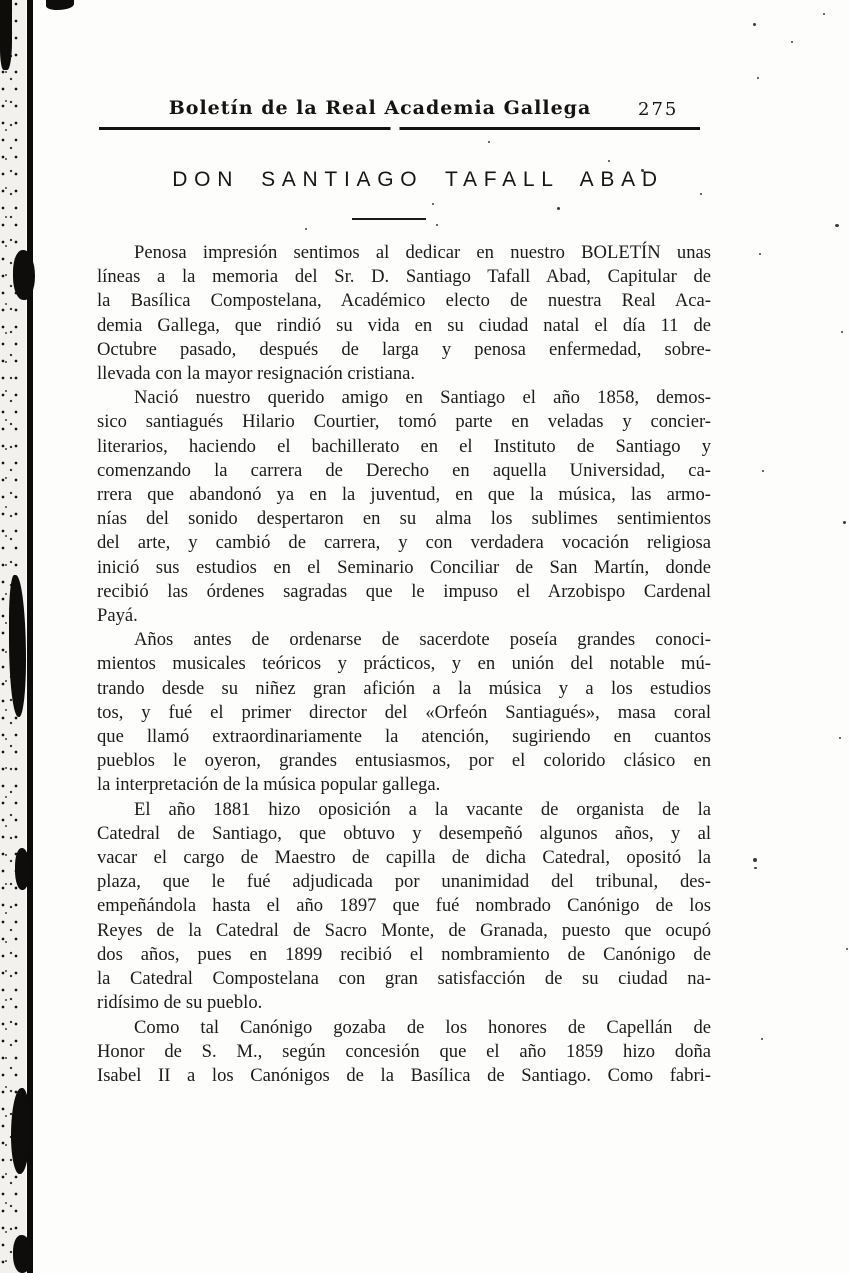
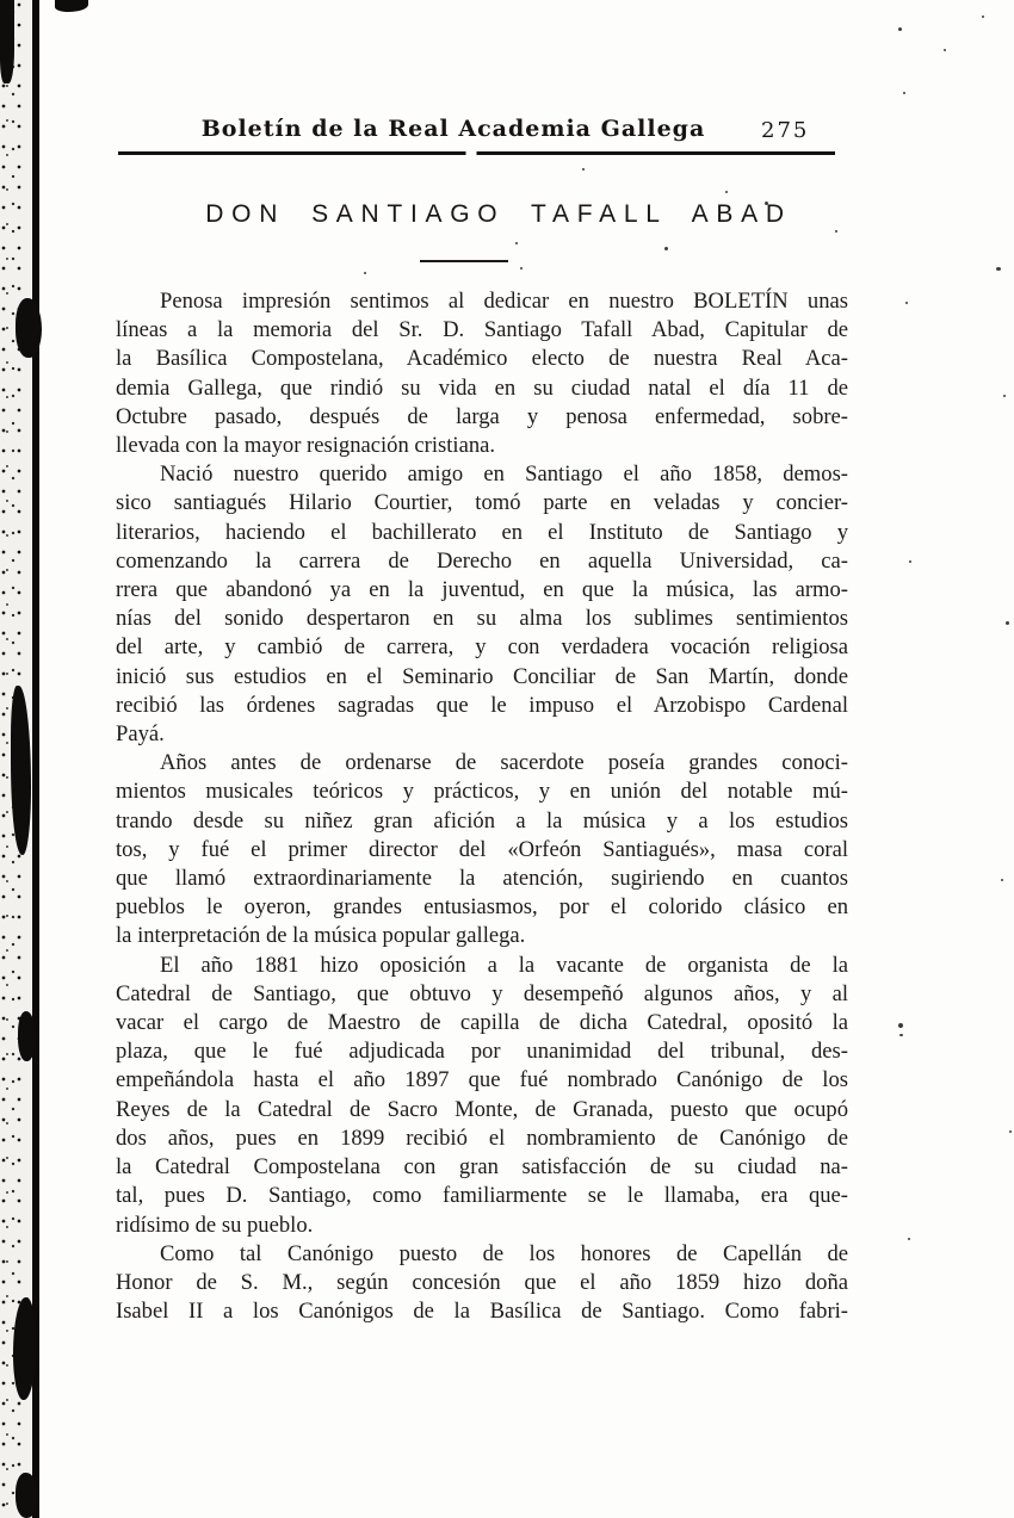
  Boletín de la Real Academia Gallega
  275
  DON SANTIAGO TAFALL ABAD
  Penosa impresión sentimos al dedicar en nuestro BOLETÍN unas
  líneas a la memoria del Sr. D. Santiago Tafall Abad, Capitular de
  la Basílica Compostelana, Académico electo de nuestra Real Aca-
  demia Gallega, que rindió su vida en su ciudad natal el día 11 de
  Octubre pasado, después de larga y penosa enfermedad, sobre-
  llevada con la mayor resignación cristiana.
  Nació nuestro querido amigo en Santiago el año 1858, demos-
  sico santiagués Hilario Courtier, tomó parte en veladas y concier-
  literarios, haciendo el bachillerato en el Instituto de Santiago y
  comenzando la carrera de Derecho en aquella Universidad, ca-
  rrera que abandonó ya en la juventud, en que la música, las armo-
  nías del sonido despertaron en su alma los sublimes sentimientos
  del arte, y cambió de carrera, y con verdadera vocación religiosa
  inició sus estudios en el Seminario Conciliar de San Martín, donde
  recibió las órdenes sagradas que le impuso el Arzobispo Cardenal
  Payá.
  Años antes de ordenarse de sacerdote poseía grandes conoci-
  mientos musicales teóricos y prácticos, y en unión del notable mú-
  trando desde su niñez gran afición a la música y a los estudios
  tos, y fué el primer director del «Orfeón Santiagués», masa coral
  que llamó extraordinariamente la atención, sugiriendo en cuantos
  pueblos le oyeron, grandes entusiasmos, por el colorido clásico en
  la interpretación de la música popular gallega.
  El año 1881 hizo oposición a la vacante de organista de la
  Catedral de Santiago, que obtuvo y desempeñó algunos años, y al
  vacar el cargo de Maestro de capilla de dicha Catedral, opositó la
  plaza, que le fué adjudicada por unanimidad del tribunal, des-
  empeñándola hasta el año 1897 que fué nombrado Canónigo de los
  Reyes de la Catedral de Sacro Monte, de Granada, puesto que ocupó
  dos años, pues en 1899 recibió el nombramiento de Canónigo de
  la Catedral Compostelana con gran satisfacción de su ciudad na-
+ tal, pues D. Santiago, como familiarmente se le llamaba, era que-
  ridísimo de su pueblo.
- Como tal Canónigo gozaba de los honores de Capellán de
+ Como tal Canónigo puesto de los honores de Capellán de
  Honor de S. M., según concesión que el año 1859 hizo doña
  Isabel II a los Canónigos de la Basílica de Santiago. Como fabri-
